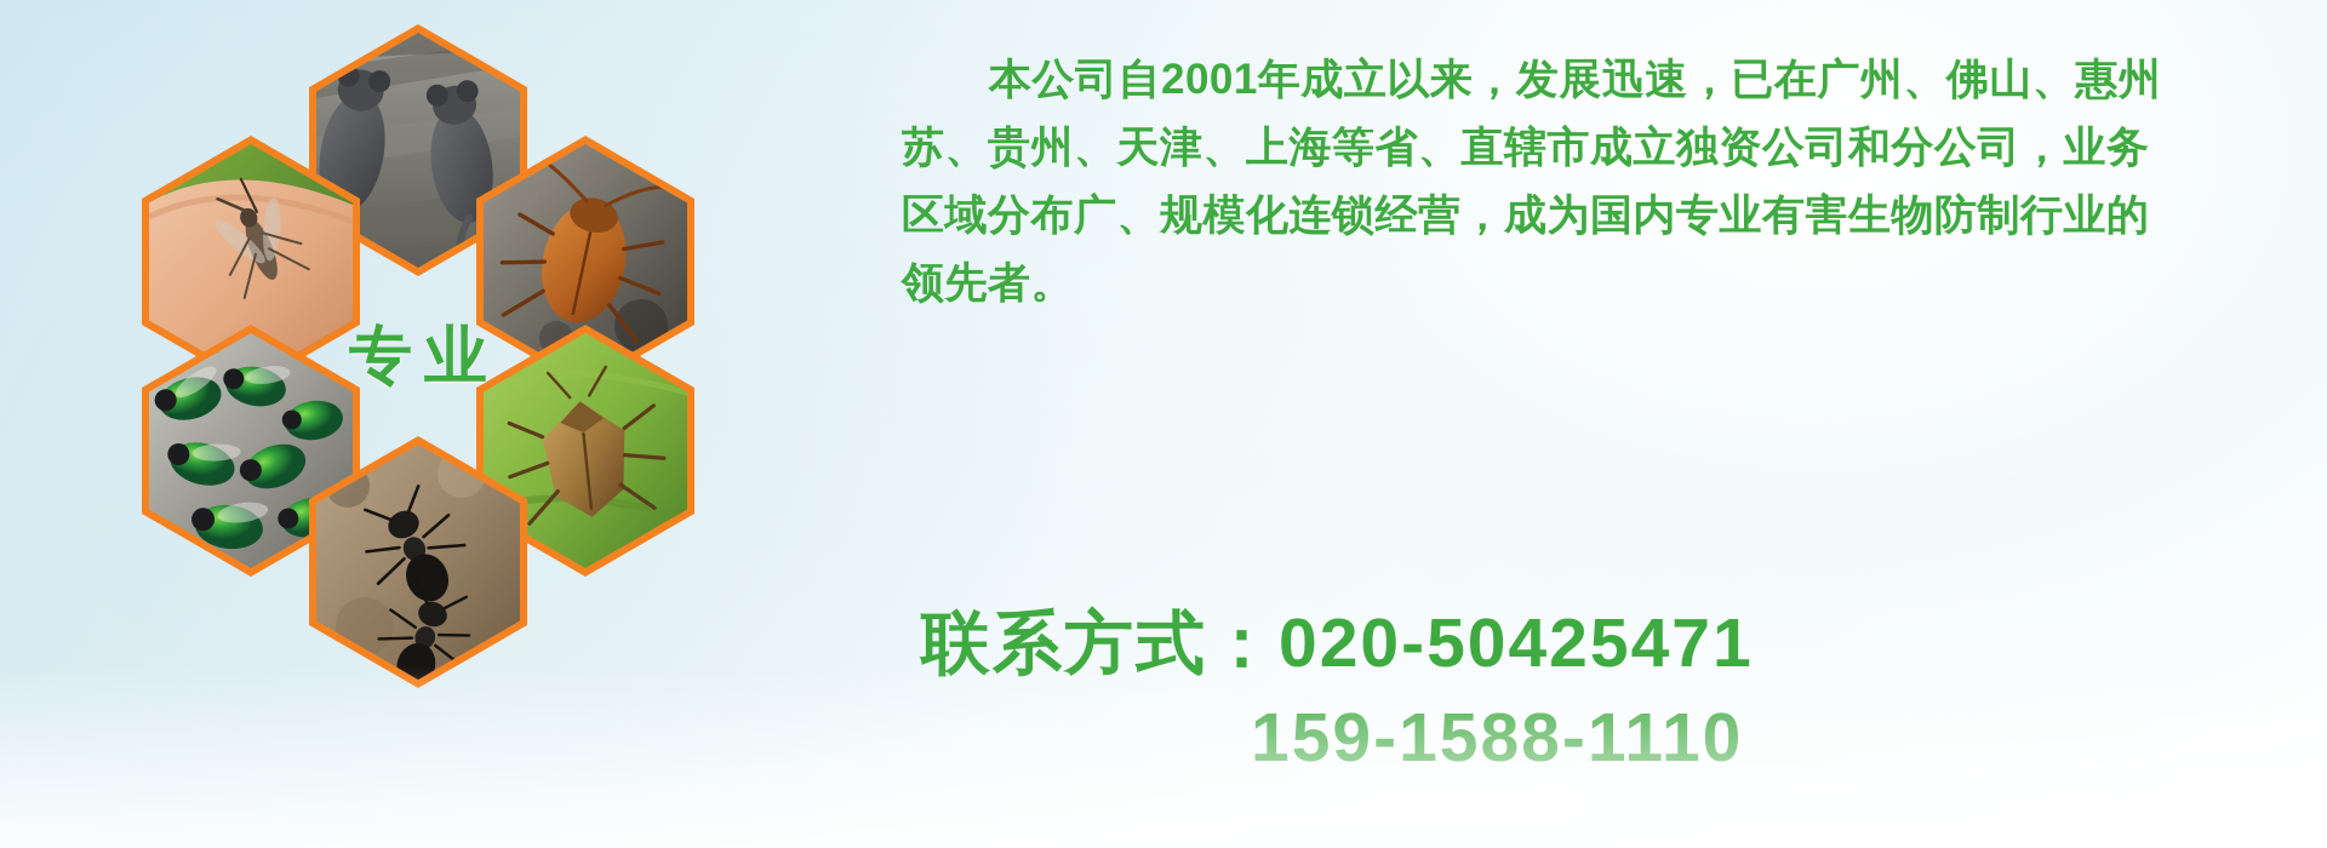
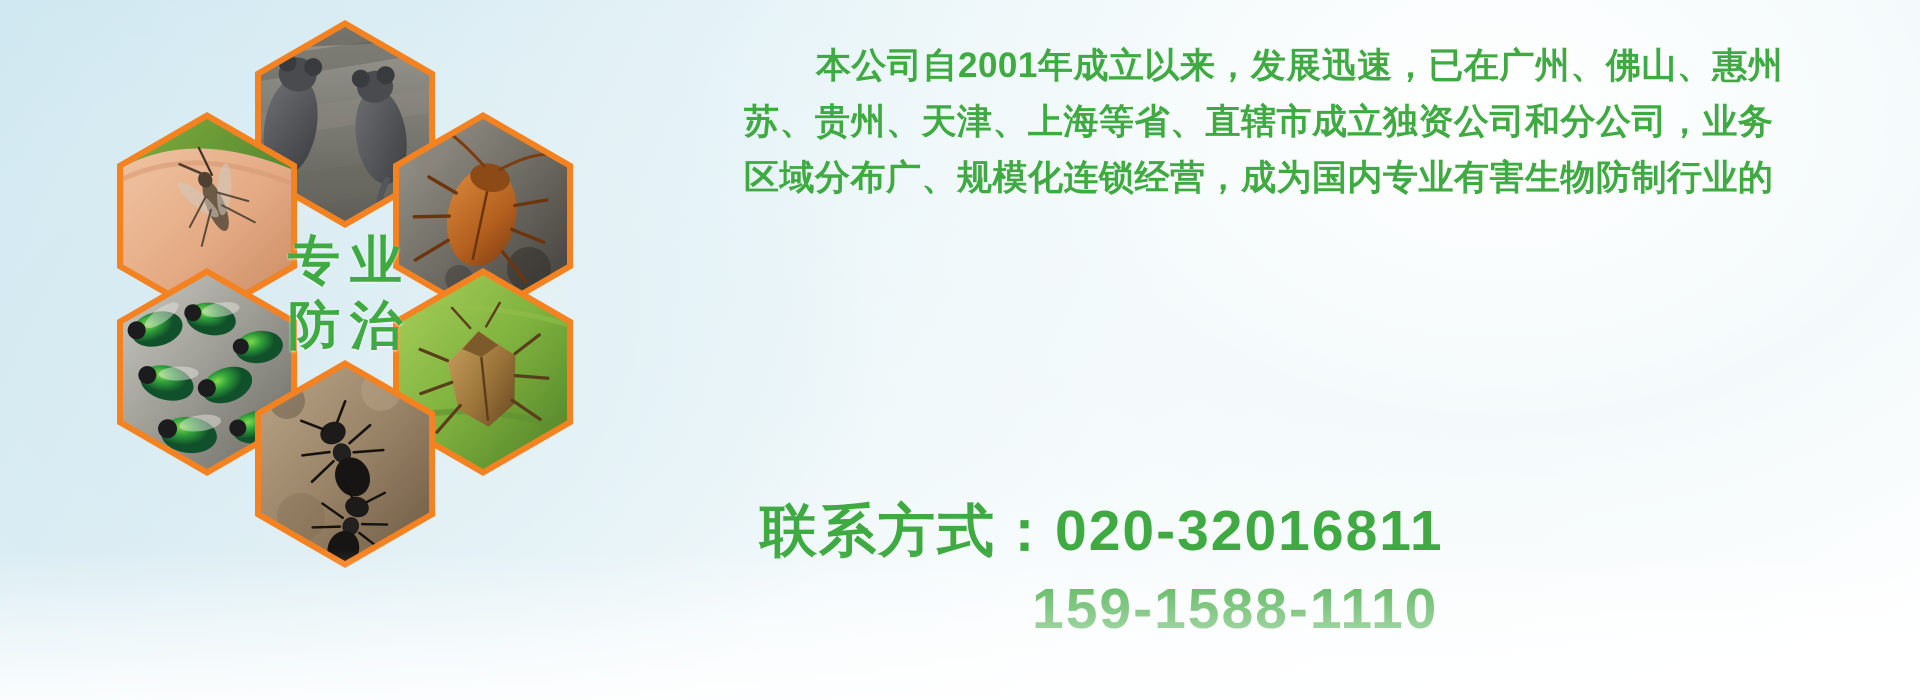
  专业
+ 防治
  本公司自2001年成立以来，发展迅速，已在广州、佛山、惠州
  苏、贵州、天津、上海等省、直辖市成立独资公司和分公司，业务
  区域分布广、规模化连锁经营，成为国内专业有害生物防制行业的
- 领先者。
- 联系方式：020-50425471
+ 联系方式：020-32016811
